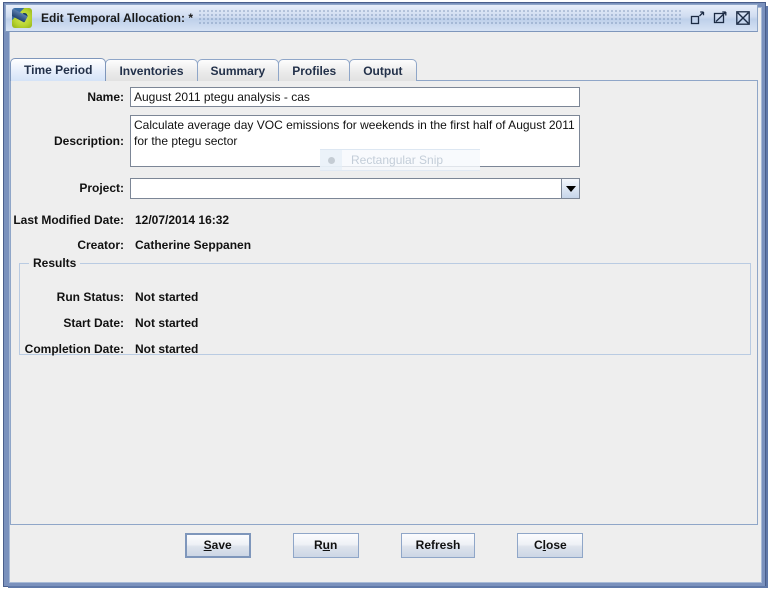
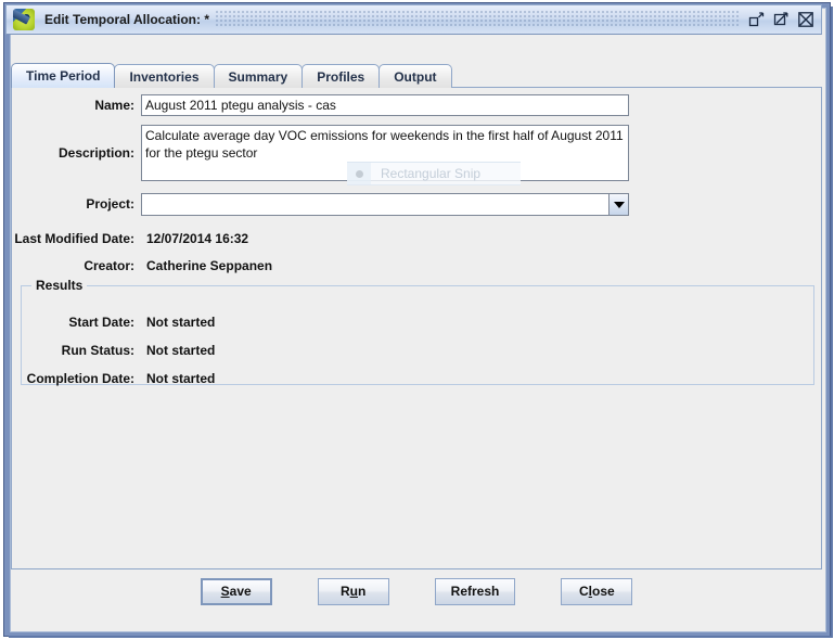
  Edit Temporal Allocation: *
  Time Period
  Inventories
  Summary
  Profiles
  Output
  Name:
  August 2011 ptegu analysis - cas
  Description:
  Rectangular Snip
  Project:
  Last Modified Date:
  12/07/2014 16:32
  Creator:
  Catherine Seppanen
  Results
- Run Status:
+ Start Date:
  Not started
- Start Date:
+ Run Status:
  Not started
  Completion Date:
  Not started
  Save
  Run
  Refresh
  Close
